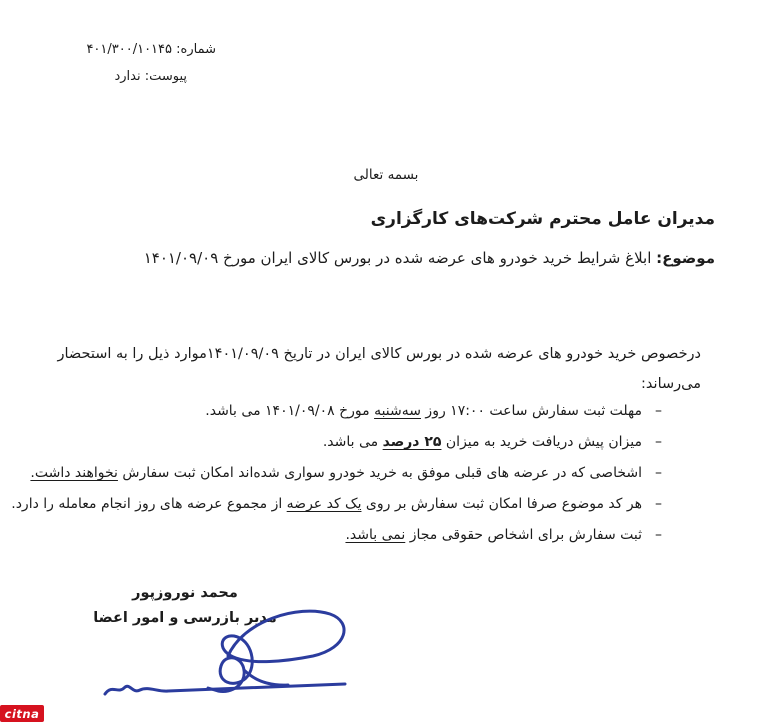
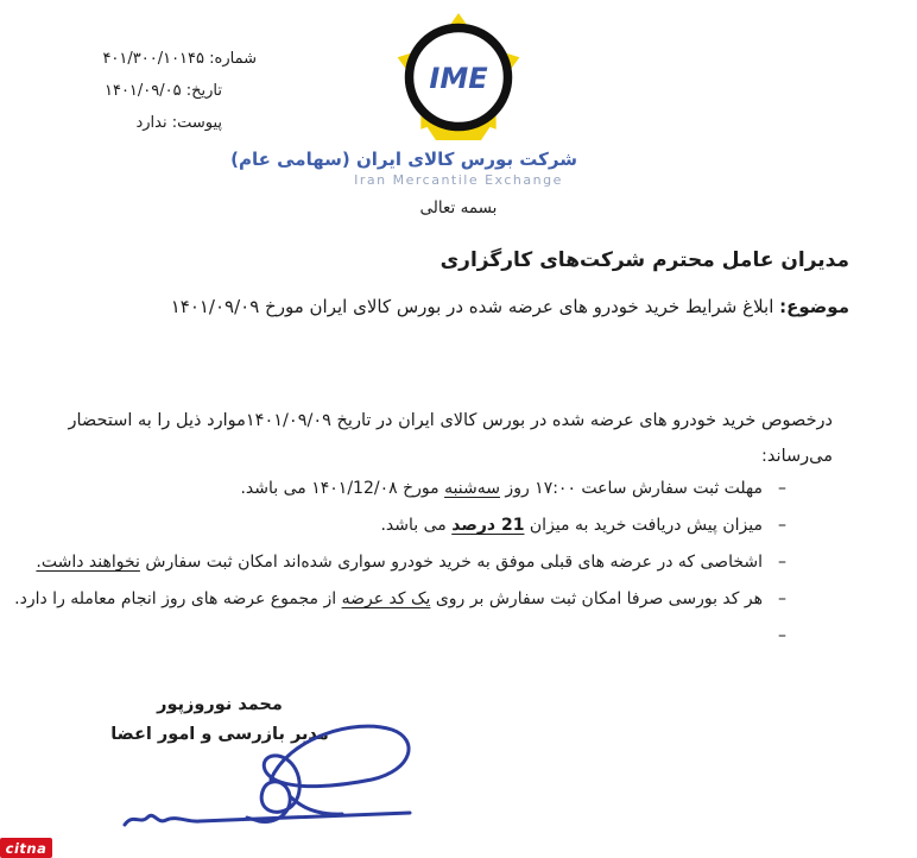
  شماره: ۴۰۱/۳۰۰/۱۰۱۴۵
+ تاریخ: ۱۴۰۱/۰۹/۰۵
  پیوست: ندارد
+ IME
+ شرکت بورس کالای ایران (سهامی عام)
+ Iran Mercantile Exchange
  بسمه تعالی
  مدیران عامل محترم شرکت‌های کارگزاری
  موضوع: ابلاغ شرایط خرید خودرو های عرضه شده در بورس کالای ایران مورخ ۱۴۰۱/۰۹/۰۹
  درخصوص خرید خودرو های عرضه شده در بورس کالای ایران در تاریخ ۱۴۰۱/۰۹/۰۹موارد ذیل را به استحضار
  می‌رساند:
  –
- مهلت ثبت سفارش ساعت ۱۷:۰۰ روز سه‌شنبه مورخ ۱۴۰۱/۰۹/۰۸ می باشد.
+ مهلت ثبت سفارش ساعت ۱۷:۰۰ روز سه‌شنبه مورخ ۱۴۰۱/12/۰۸ می باشد.
  –
- میزان پیش دریافت خرید به میزان ۲۵ درصد می باشد.
+ میزان پیش دریافت خرید به میزان 21 درصد می باشد.
  –
  اشخاصی که در عرضه های قبلی موفق به خرید خودرو سواری شده‌اند امکان ثبت سفارش نخواهند داشت.
  –
- هر کد موضوع صرفا امکان ثبت سفارش بر روی یک کد عرضه از مجموع عرضه های روز انجام معامله را دارد.
+ هر کد بورسی صرفا امکان ثبت سفارش بر روی یک کد عرضه از مجموع عرضه های روز انجام معامله را دارد.
  –
- ثبت سفارش برای اشخاص حقوقی مجاز نمی باشد.
  محمد نوروزپور
  دیر بازرسی و امور اعضا
  citna
